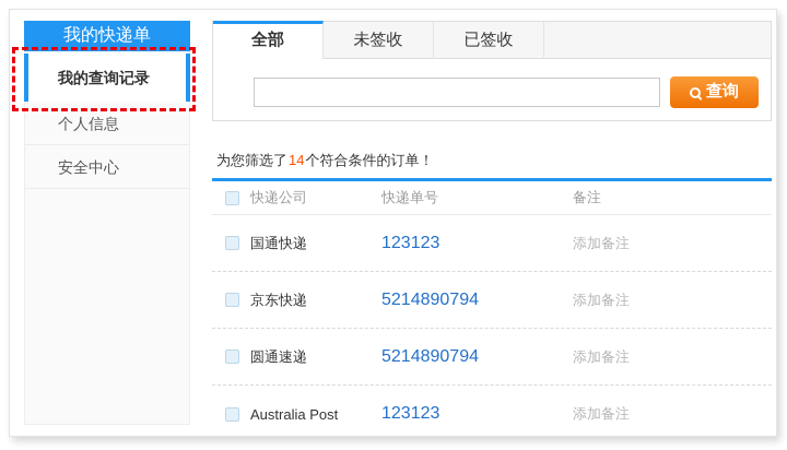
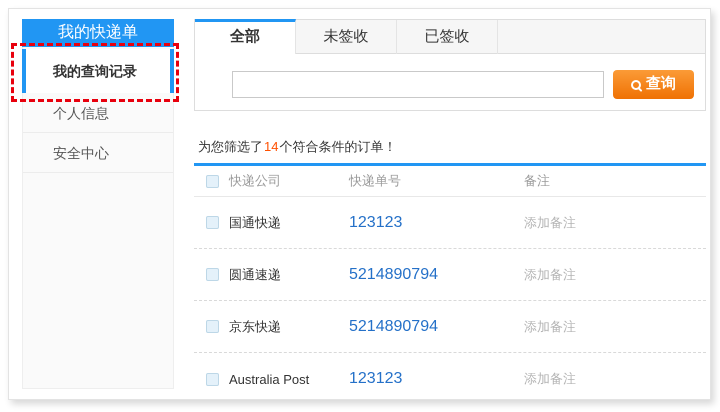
  我的快递单
  我的查询记录
  个人信息
  安全中心
  全部
  未签收
  已签收
  查询
  为您筛选了14个符合条件的订单！
  快递公司
  快递单号
  备注
  国通快递
  123123
  添加备注
- 京东快递
+ 圆通速递
  5214890794
  添加备注
- 圆通速递
+ 京东快递
  5214890794
  添加备注
  Australia Post
  123123
  添加备注
